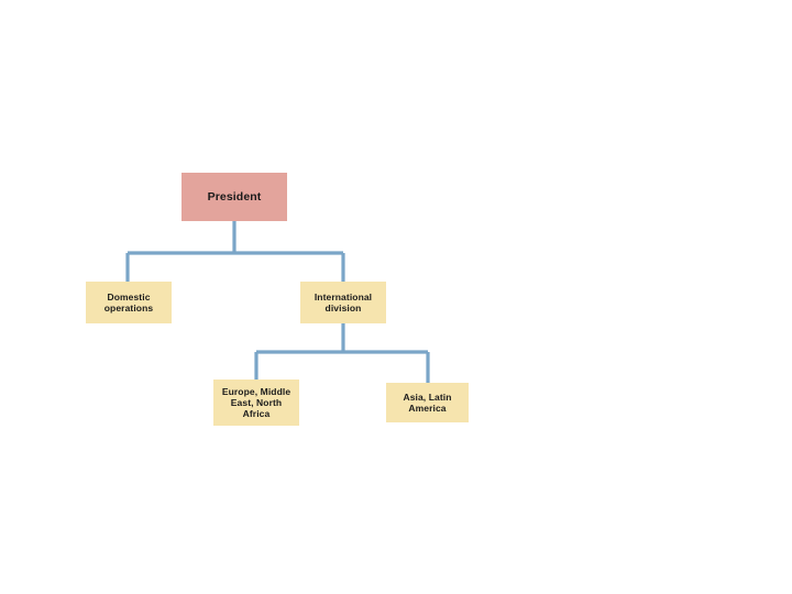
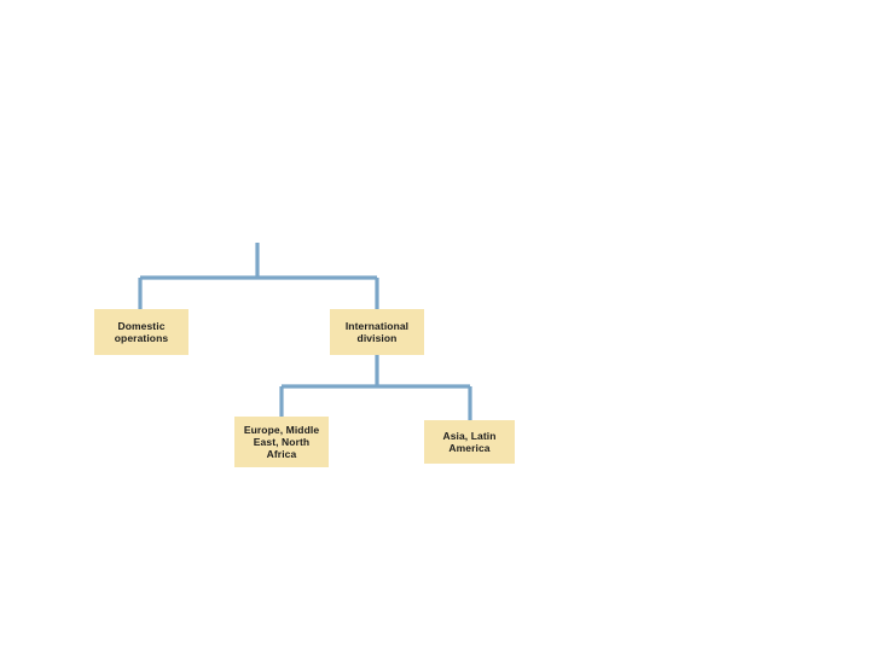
- President
  Domestic
  operations
  International
  division
  Europe, Middle
  East, North
  Africa
  Asia, Latin
  America
